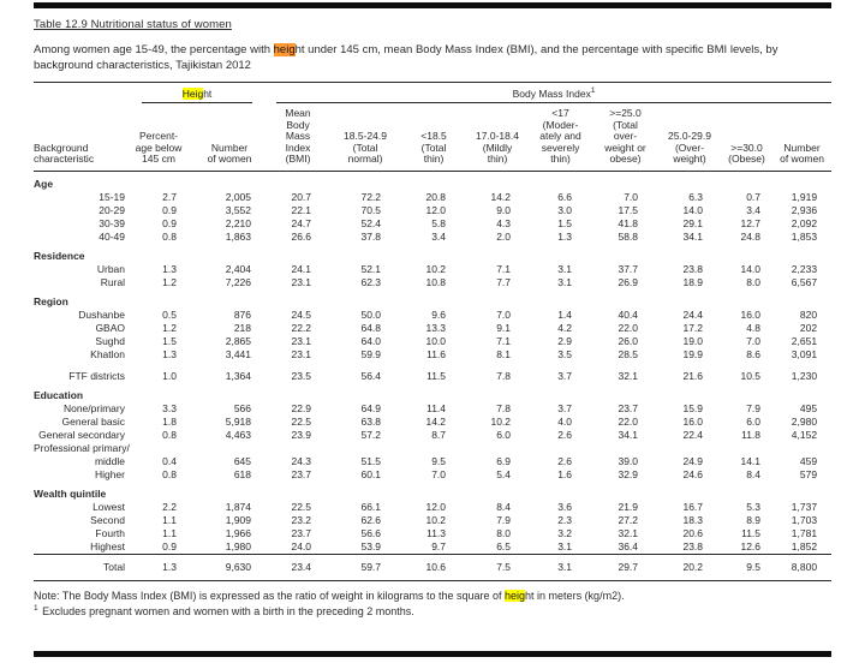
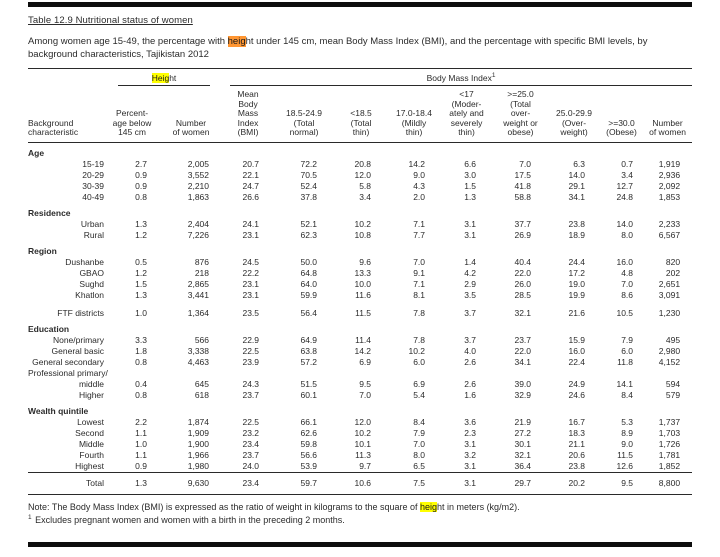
  Table 12.9 Nutritional status of women
  Among women age 15-49, the percentage with height under 145 cm, mean Body Mass Index (BMI), and the percentage with specific BMI levels, by background characteristics, Tajikistan 2012
  	Height	Body Mass Index
  Backgroundcharacteristic	Percent-age below145 cm	Numberof women	MeanBodyMassIndex(BMI)	18.5-24.9(Totalnormal)	<18.5(Totalthin)	17.0-18.4(Mildlythin)	<17(Moder-ately andseverelythin)	>=25.0(Totalover-weight orobese)	25.0-29.9(Over-weight)	>=30.0(Obese)	Numberof women
  Age
  15-19	2.7	2,005	20.7	72.2	20.8	14.2	6.6	7.0	6.3	0.7	1,919
  20-29	0.9	3,552	22.1	70.5	12.0	9.0	3.0	17.5	14.0	3.4	2,936
  30-39	0.9	2,210	24.7	52.4	5.8	4.3	1.5	41.8	29.1	12.7	2,092
  40-49	0.8	1,863	26.6	37.8	3.4	2.0	1.3	58.8	34.1	24.8	1,853
  Residence
  Urban	1.3	2,404	24.1	52.1	10.2	7.1	3.1	37.7	23.8	14.0	2,233
  Rural	1.2	7,226	23.1	62.3	10.8	7.7	3.1	26.9	18.9	8.0	6,567
  Region
  Dushanbe	0.5	876	24.5	50.0	9.6	7.0	1.4	40.4	24.4	16.0	820
  GBAO	1.2	218	22.2	64.8	13.3	9.1	4.2	22.0	17.2	4.8	202
  Sughd	1.5	2,865	23.1	64.0	10.0	7.1	2.9	26.0	19.0	7.0	2,651
  Khatlon	1.3	3,441	23.1	59.9	11.6	8.1	3.5	28.5	19.9	8.6	3,091
  FTF districts	1.0	1,364	23.5	56.4	11.5	7.8	3.7	32.1	21.6	10.5	1,230
  Education
  None/primary	3.3	566	22.9	64.9	11.4	7.8	3.7	23.7	15.9	7.9	495
- General basic	1.8	5,918	22.5	63.8	14.2	10.2	4.0	22.0	16.0	6.0	2,980
+ General basic	1.8	3,338	22.5	63.8	14.2	10.2	4.0	22.0	16.0	6.0	2,980
- General secondary	0.8	4,463	23.9	57.2	8.7	6.0	2.6	34.1	22.4	11.8	4,152
+ General secondary	0.8	4,463	23.9	57.2	6.9	6.0	2.6	34.1	22.4	11.8	4,152
- Professional primary/middle	0.4	645	24.3	51.5	9.5	6.9	2.6	39.0	24.9	14.1	459
+ Professional primary/middle	0.4	645	24.3	51.5	9.5	6.9	2.6	39.0	24.9	14.1	594
  Higher	0.8	618	23.7	60.1	7.0	5.4	1.6	32.9	24.6	8.4	579
  Wealth quintile
  Lowest	2.2	1,874	22.5	66.1	12.0	8.4	3.6	21.9	16.7	5.3	1,737
  Second	1.1	1,909	23.2	62.6	10.2	7.9	2.3	27.2	18.3	8.9	1,703
+ Middle	1.0	1,900	23.4	59.8	10.1	7.0	3.1	30.1	21.1	9.0	1,726
  Fourth	1.1	1,966	23.7	56.6	11.3	8.0	3.2	32.1	20.6	11.5	1,781
  Highest	0.9	1,980	24.0	53.9	9.7	6.5	3.1	36.4	23.8	12.6	1,852
  Total	1.3	9,630	23.4	59.7	10.6	7.5	3.1	29.7	20.2	9.5	8,800
  Note: The Body Mass Index (BMI) is expressed as the ratio of weight in kilograms to the square of height in meters (kg/m2).
  Excludes pregnant women and women with a birth in the preceding 2 months.
